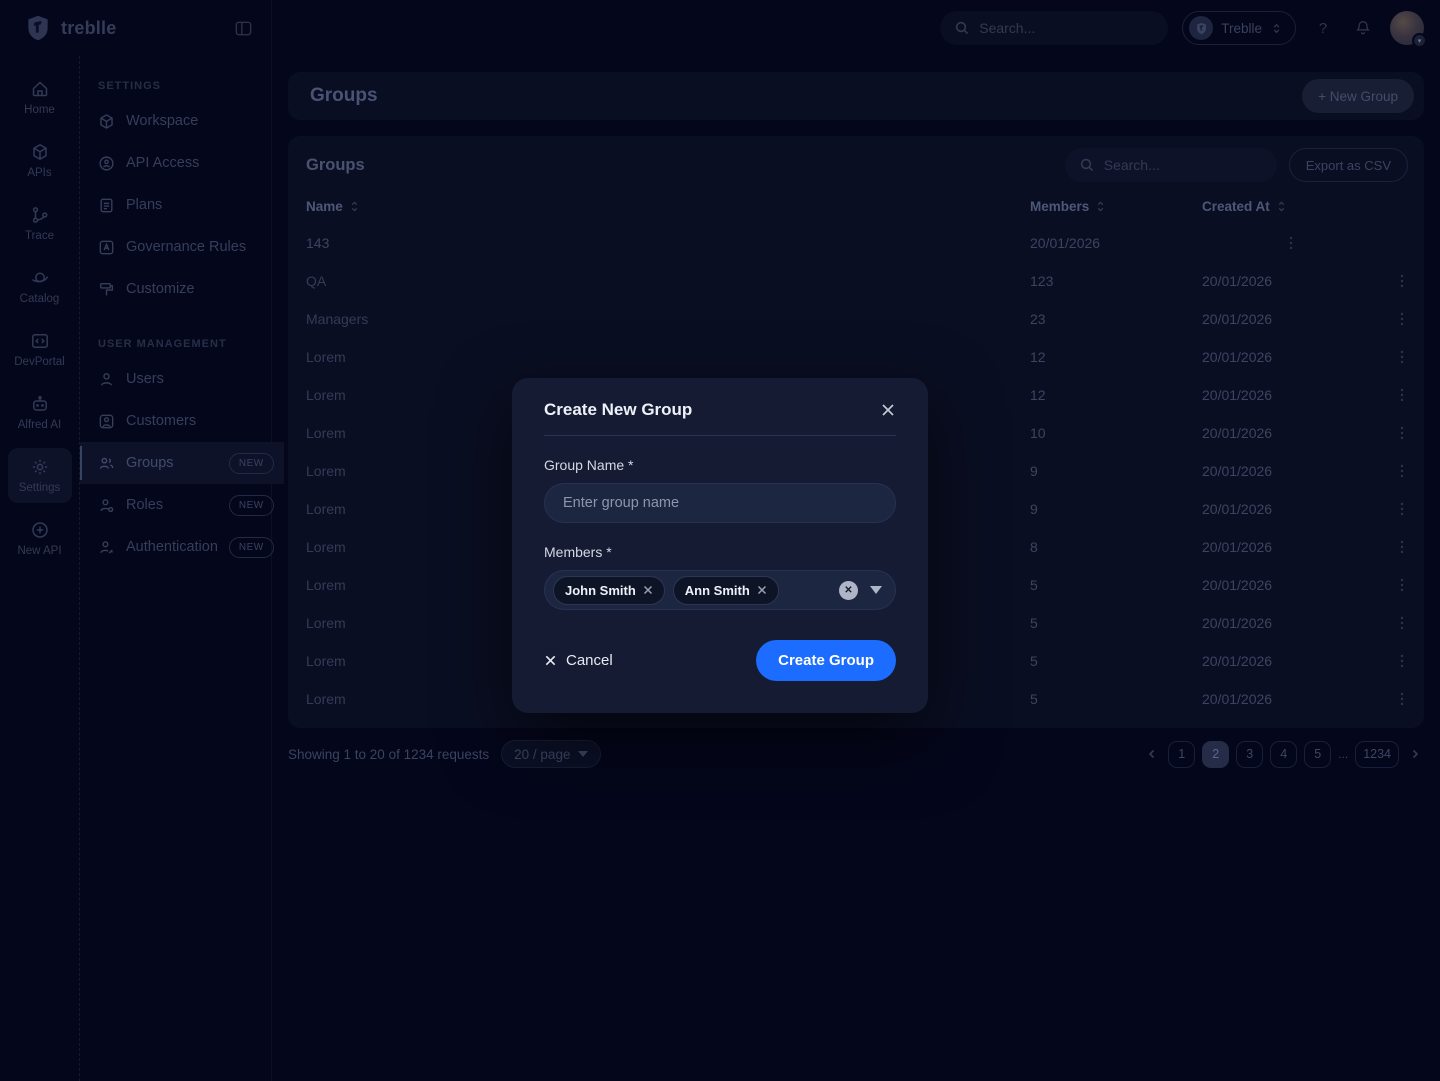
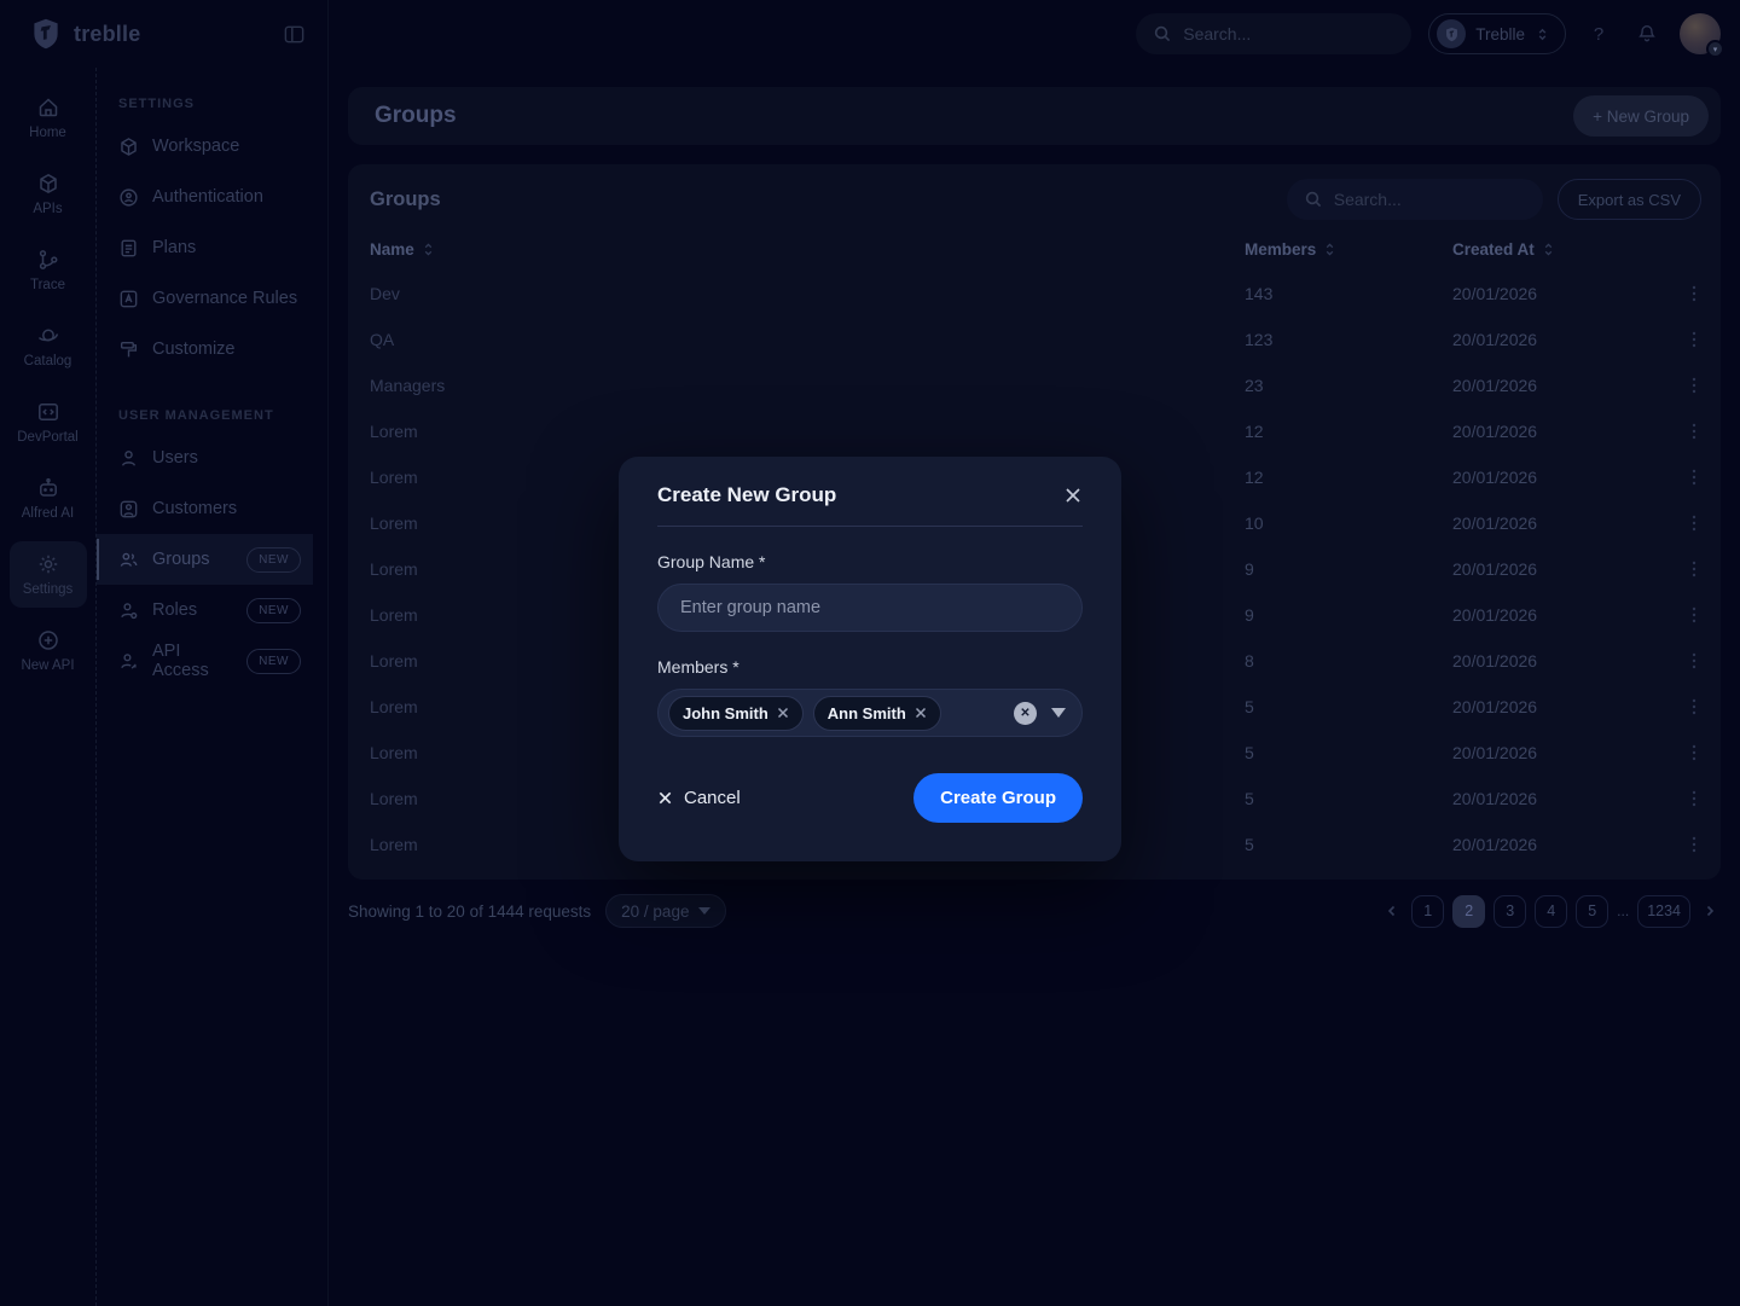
  treblle
  Home
  APIs
  Trace
  Catalog
  DevPortal
  Alfred AI
  Settings
  New API
  SETTINGS
  Workspace
- API Access
+ Authentication
  Plans
  Governance Rules
  Customize
  USER MANAGEMENT
  Users
  Customers
  Groups
  NEW
  Roles
  NEW
- Authentication
+ API Access
  NEW
  Search...
  Treblle
  ?
  Groups
  + New Group
  Groups
  Search...
  Export as CSV
  Name
  Members
  Created At
+ Dev
  143
  20/01/2026
  QA
  123
  20/01/2026
  Managers
  23
  20/01/2026
  Lorem
  12
  20/01/2026
  Lorem
  12
  20/01/2026
  Lorem
  10
  20/01/2026
  Lorem
  9
  20/01/2026
  Lorem
  9
  20/01/2026
  Lorem
  8
  20/01/2026
  Lorem
  5
  20/01/2026
  Lorem
  5
  20/01/2026
  Lorem
  5
  20/01/2026
  Lorem
  5
  20/01/2026
- Showing 1 to 20 of 1234 requests
+ Showing 1 to 20 of 1444 requests
  20 / page
  1
  2
  3
  4
  5
  ...
  1234
  Create New Group
  Group Name *
  Enter group name
  Members *
  John Smith
  Ann Smith
  ✕
  Cancel
  Create Group
